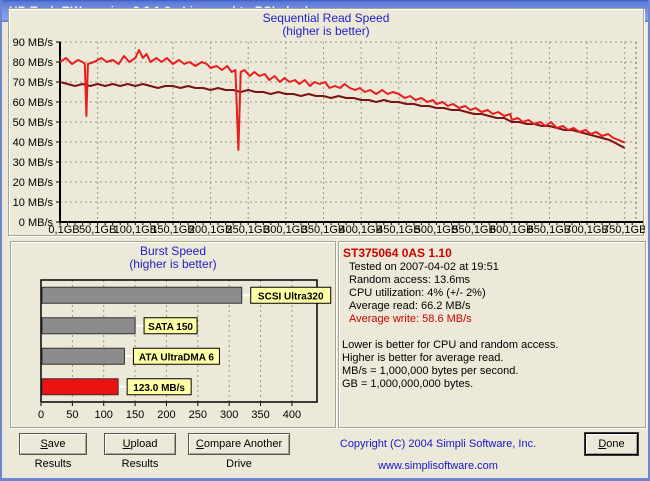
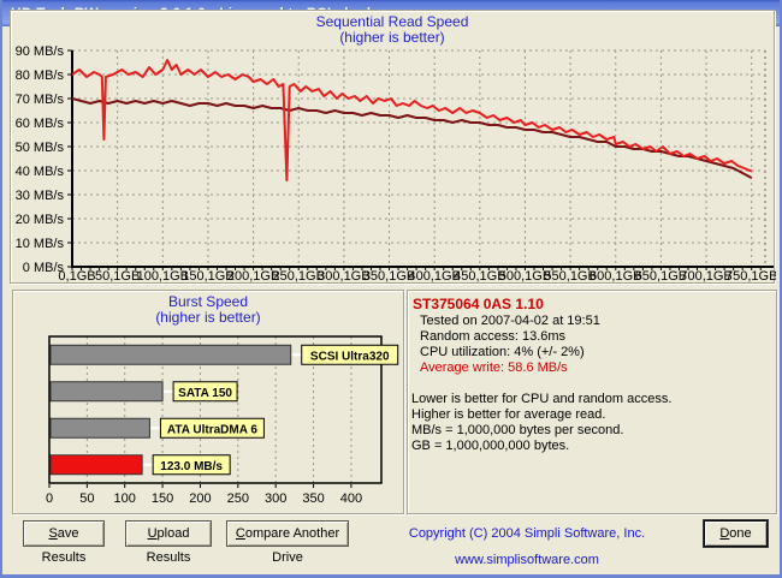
  Sequential Read Speed
  (higher is better)
  0 MB/s
  10 MB/s
  20 MB/s
  30 MB/s
  40 MB/s
  50 MB/s
  60 MB/s
  70 MB/s
  80 MB/s
  90 MB/s
  0,1GB
  50,1GB
  100,1GB
  150,1GB
  200,1GB
  250,1GB
  300,1GB
  350,1GB
  400,1GB
  450,1GB
  500,1GB
  550,1GB
  600,1GB
  650,1GB
  700,1GB
  750,1GB
  Burst Speed
  (higher is better)
  0
  50
  100
  150
  200
  250
  300
  350
  400
  SCSI Ultra320
  SATA 150
  ATA UltraDMA 6
  123.0 MB/s
  ST375064 0AS 1.10
  Tested on 2007-04-02 at 19:51
  Random access: 13.6ms
  CPU utilization: 4% (+/- 2%)
- Average read: 66.2 MB/s
  Average write: 58.6 MB/s
  Lower is better for CPU and random access.
  Higher is better for average read.
  MB/s = 1,000,000 bytes per second.
  GB = 1,000,000,000 bytes.
  Save Results
  Upload Results
  Compare Another Drive
  Copyright (C) 2004 Simpli Software, Inc. www.simplisoftware.com
  Done
